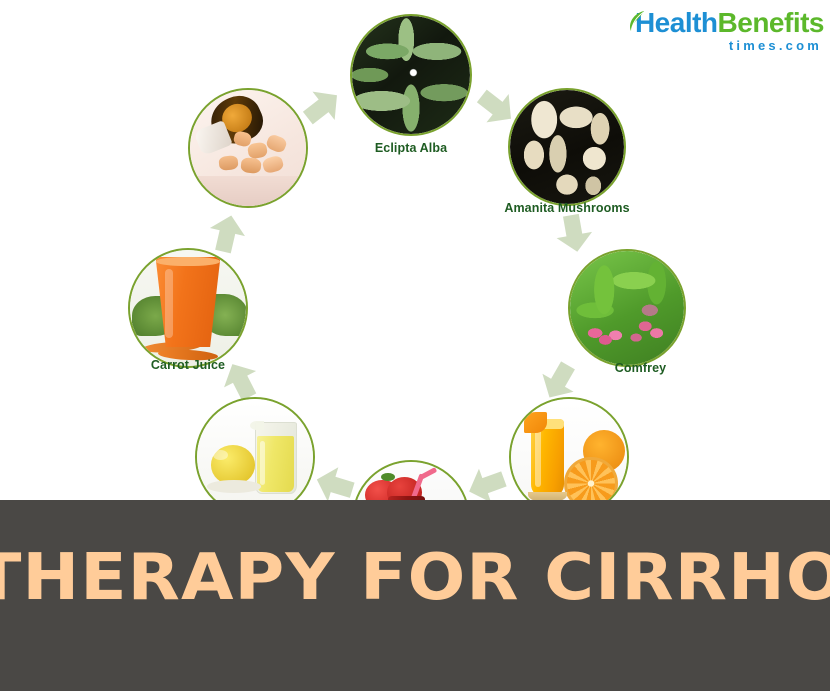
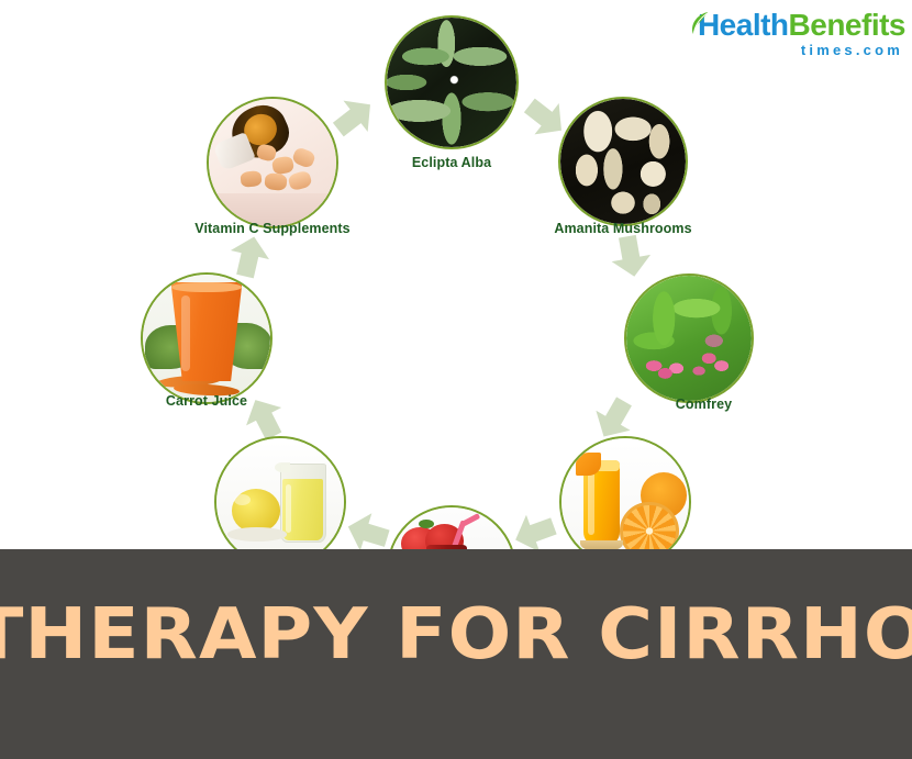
  HealthBenefits
  times.com
  Eclipta Alba
  Amanita Mushrooms
  Comfrey
  Carrot Juice
+ Vitamin C Supplements
  HERAPY FOR CIRRHO
